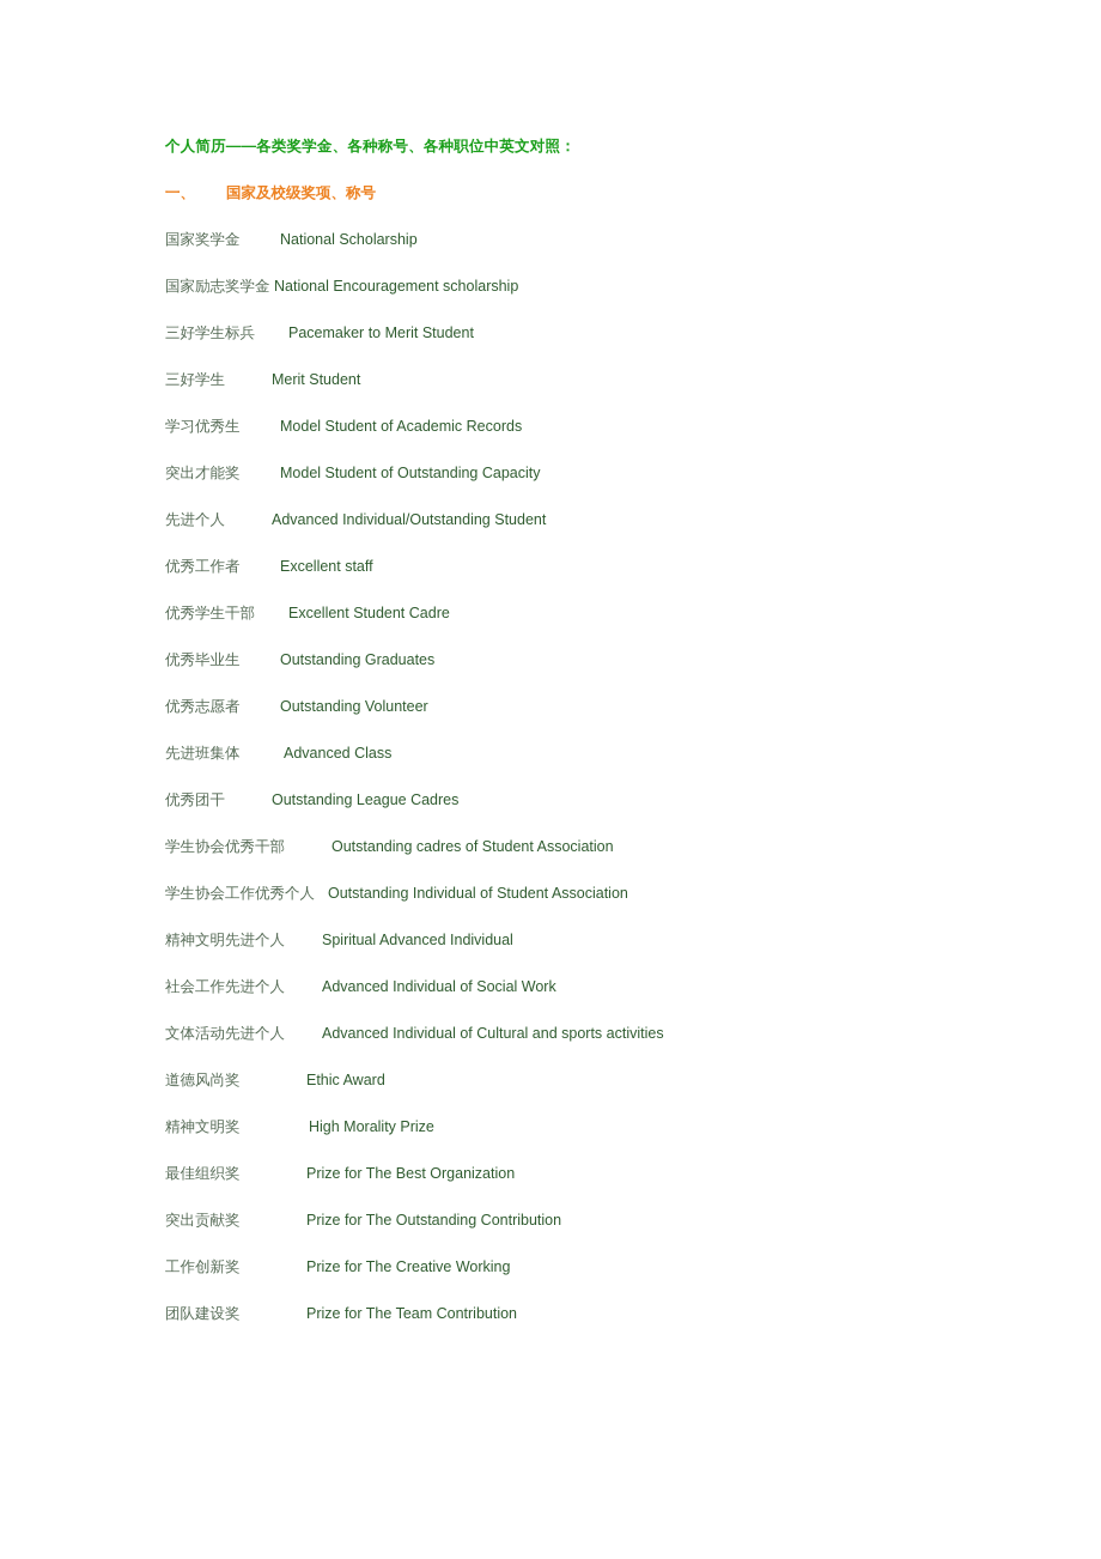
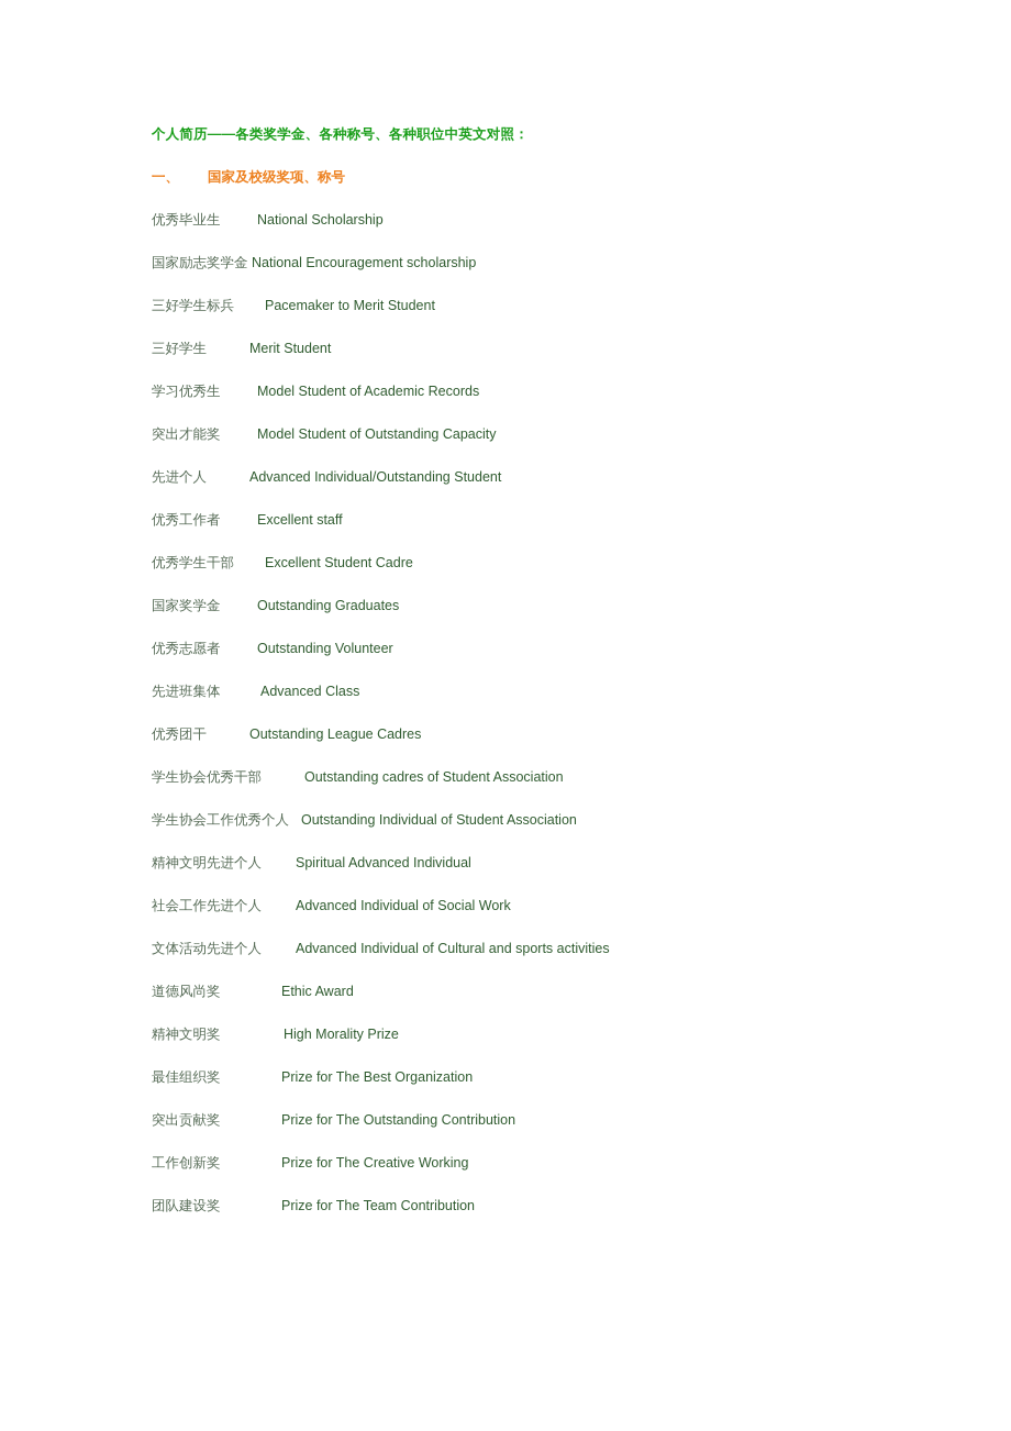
  个人简历——各类奖学金、各种称号、各种职位中英文对照：
  一、 国家及校级奖项、称号
- 国家奖学金 National Scholarship
+ 优秀毕业生 National Scholarship
  国家励志奖学金 National Encouragement scholarship
  三好学生标兵 Pacemaker to Merit Student
  三好学生 Merit Student
  学习优秀生 Model Student of Academic Records
  突出才能奖 Model Student of Outstanding Capacity
  先进个人 Advanced Individual/Outstanding Student
  优秀工作者 Excellent staff
  优秀学生干部 Excellent Student Cadre
- 优秀毕业生 Outstanding Graduates
+ 国家奖学金 Outstanding Graduates
  优秀志愿者 Outstanding Volunteer
  先进班集体 Advanced Class
  优秀团干 Outstanding League Cadres
  学生协会优秀干部 Outstanding cadres of Student Association
  学生协会工作优秀个人 Outstanding Individual of Student Association
  精神文明先进个人 Spiritual Advanced Individual
  社会工作先进个人 Advanced Individual of Social Work
  文体活动先进个人 Advanced Individual of Cultural and sports activities
  道德风尚奖 Ethic Award
  精神文明奖 High Morality Prize
  最佳组织奖 Prize for The Best Organization
  突出贡献奖 Prize for The Outstanding Contribution
  工作创新奖 Prize for The Creative Working
  团队建设奖 Prize for The Team Contribution
